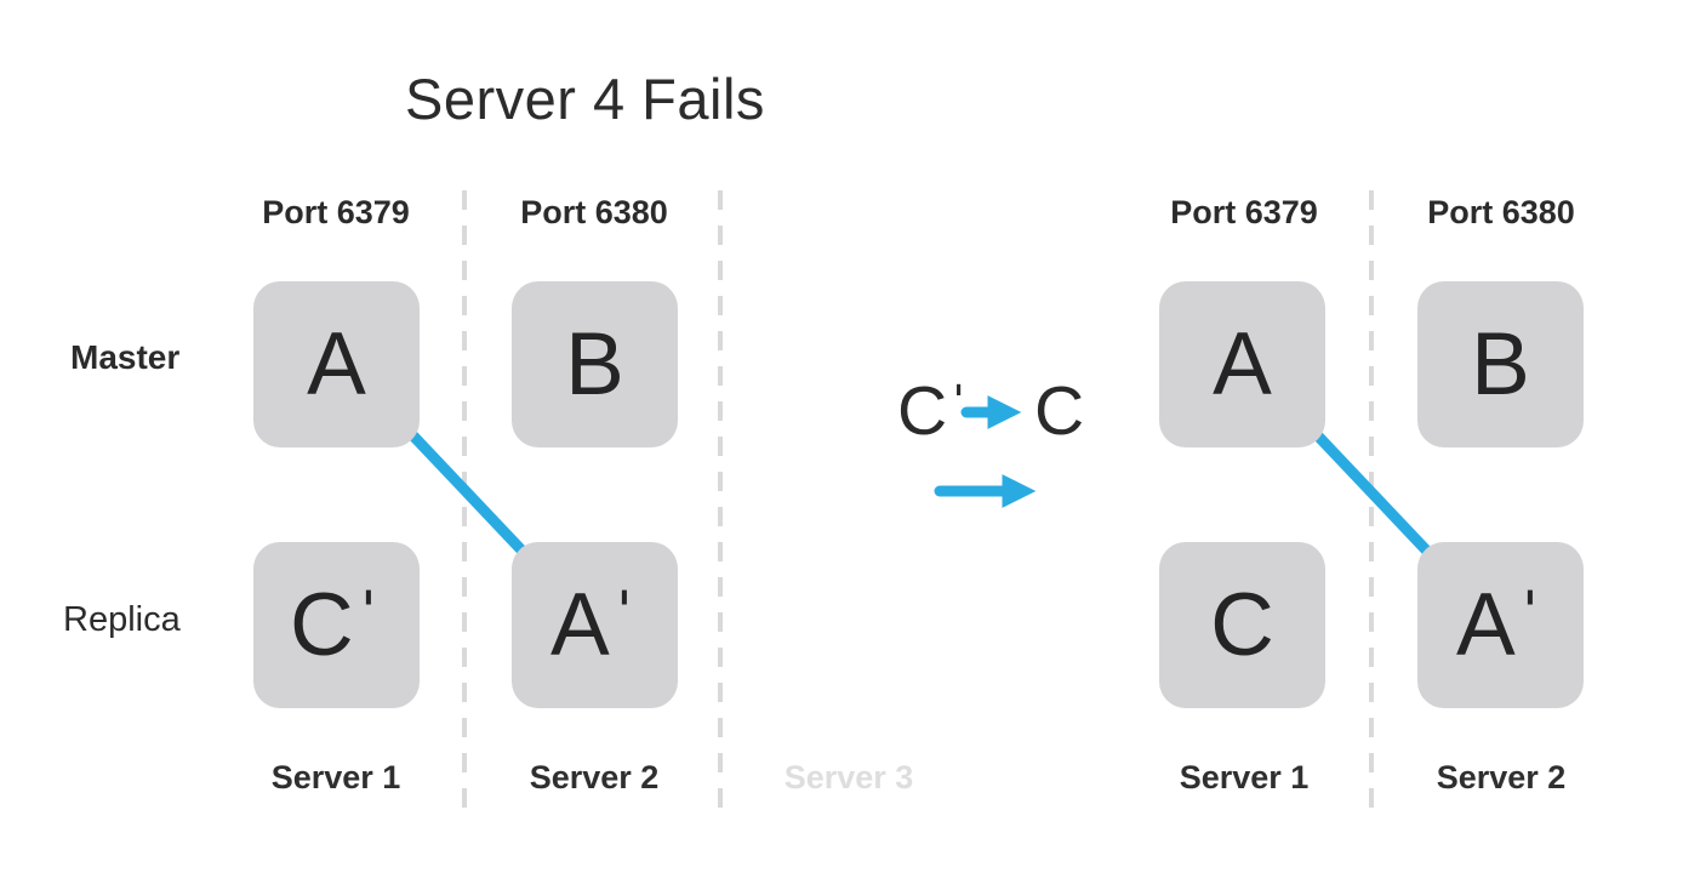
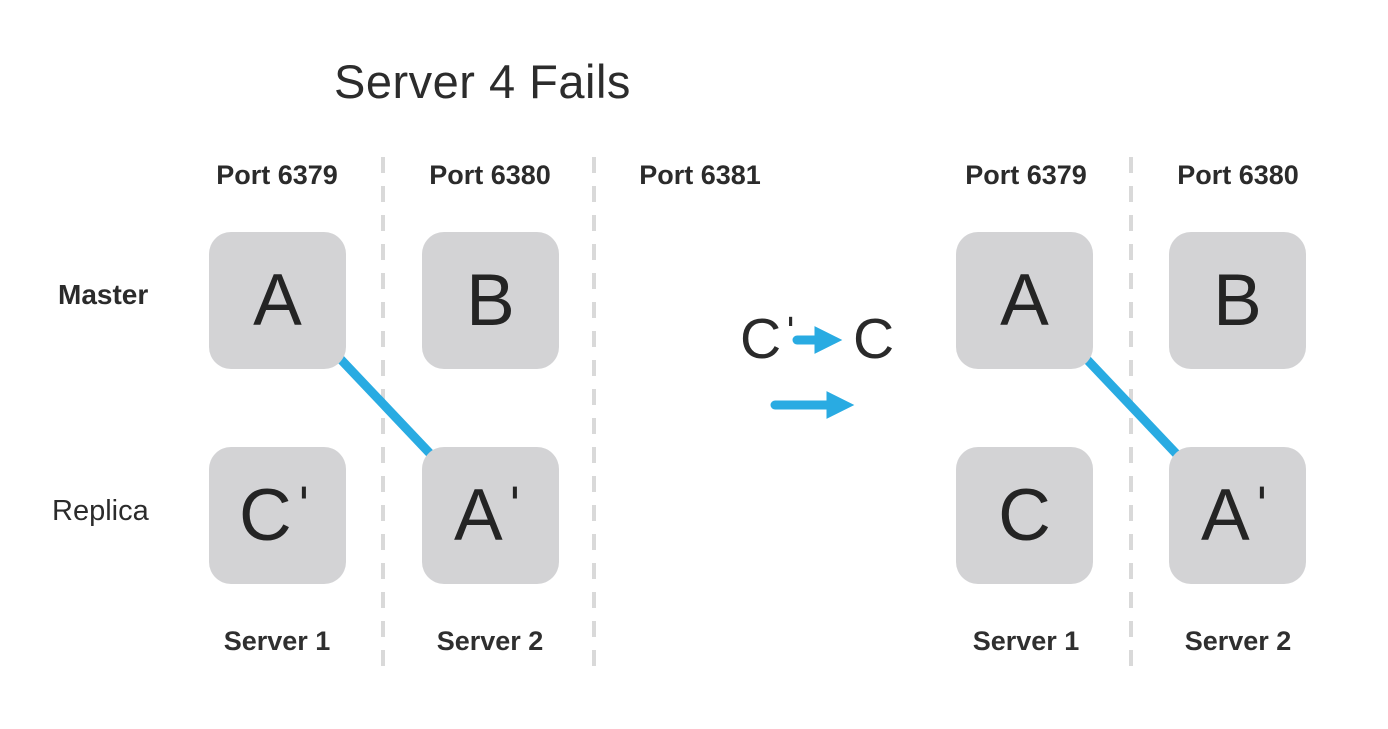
  Server 4 Fails
  Port 6379
  Port 6380
+ Port 6381
  Port 6379
  Port 6380
  Master
  Replica
  A
  B
  Cˈ
  Aˈ
  A
  B
  C
  Aˈ
  Cˈ
  C
  Server 1
  Server 2
- Server 3
  Server 1
  Server 2
